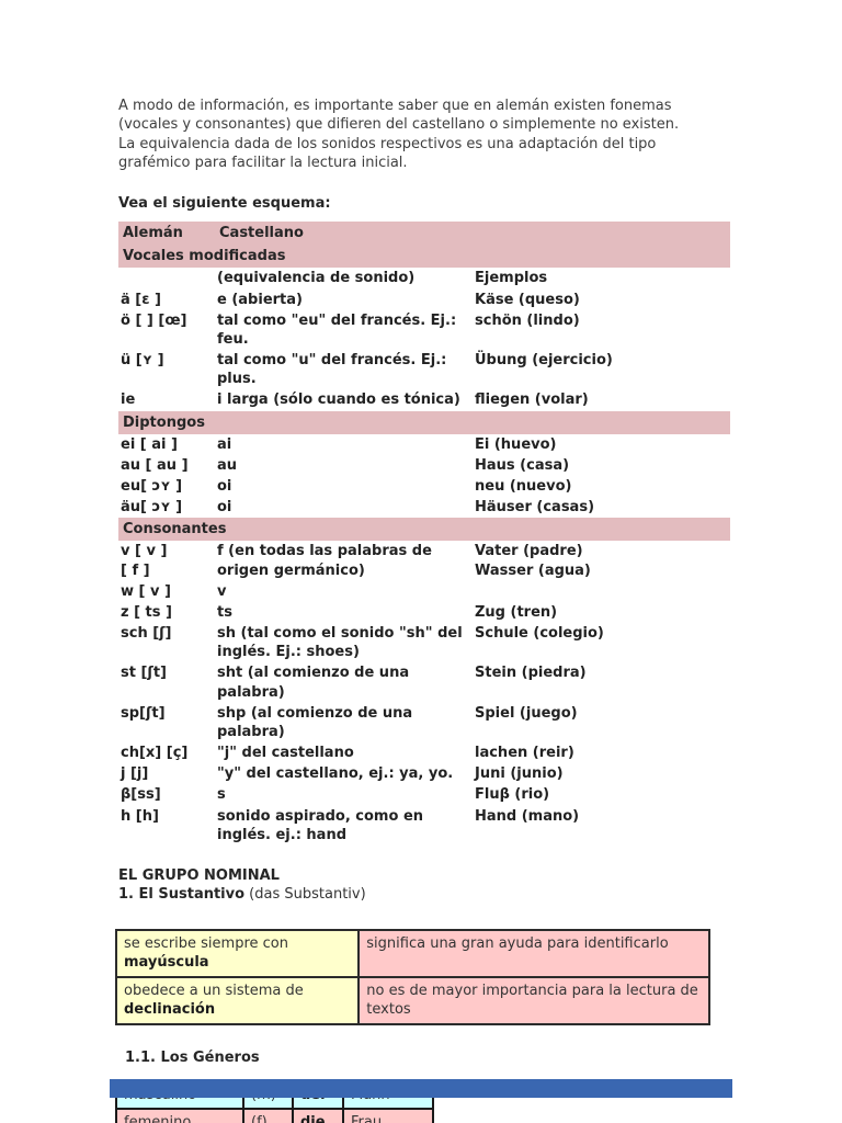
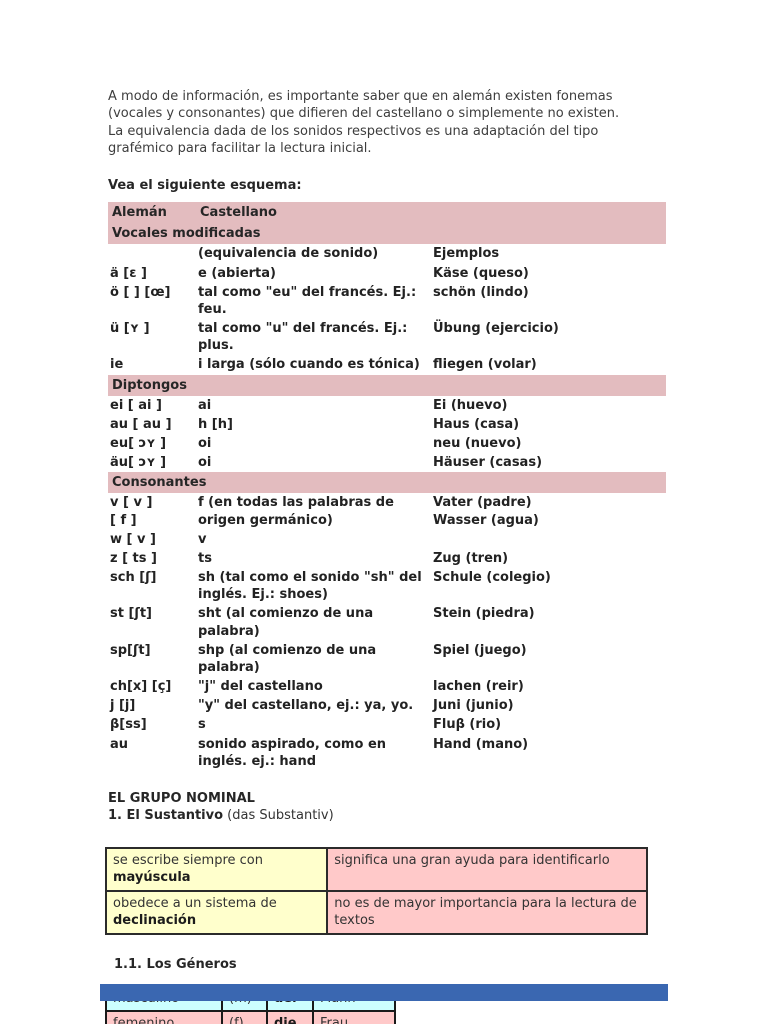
  A modo de información, es importante saber que en alemán existen fonemas (vocales y consonantes) que difieren del castellano o simplemente no existen.
  La equivalencia dada de los sonidos respectivos es una adaptación del tipo grafémico para facilitar la lectura inicial.
  Vea el siguiente esquema:
  Alemán	Castellano
  Vocales modificadas
  	(equivalencia de sonido)	Ejemplos
  ä [ɛ ]	e (abierta)	Käse (queso)
  ö [ ] [œ]	tal como "eu" del francés. Ej.: feu.	schön (lindo)
  ü [ʏ ]	tal como "u" del francés. Ej.: plus.	Übung (ejercicio)
  ie	i larga (sólo cuando es tónica)	fliegen (volar)
  Diptongos
  ei [ ai ]	ai	Ei (huevo)
- au [ au ]	au	Haus (casa)
+ au [ au ]	h [h]	Haus (casa)
  eu[ ɔʏ ]	oi	neu (nuevo)
  äu[ ɔʏ ]	oi	Häuser (casas)
  Consonantes
  v [ v ] [ f ]	f (en todas las palabras de origen germánico)	Vater (padre) Wasser (agua)
  w [ v ]	v
  z [ ts ]	ts	Zug (tren)
  sch [ʃ]	sh (tal como el sonido "sh" del inglés. Ej.: shoes)	Schule (colegio)
  st [ʃt]	sht (al comienzo de una palabra)	Stein (piedra)
  sp[ʃt]	shp (al comienzo de una palabra)	Spiel (juego)
  ch[x] [ç]	"j" del castellano	lachen (reir)
  j [j]	"y" del castellano, ej.: ya, yo.	Juni (junio)
  β[ss]	s	Fluβ (rio)
- h [h]	sonido aspirado, como en inglés. ej.: hand	Hand (mano)
+ au	sonido aspirado, como en inglés. ej.: hand	Hand (mano)
  EL GRUPO NOMINAL
  1. El Sustantivo (das Substantiv)
  se escribe siempre con mayúscula	significa una gran ayuda para identificarlo
  obedece a un sistema de declinación	no es de mayor importancia para la lectura de textos
  1.1. Los Géneros
